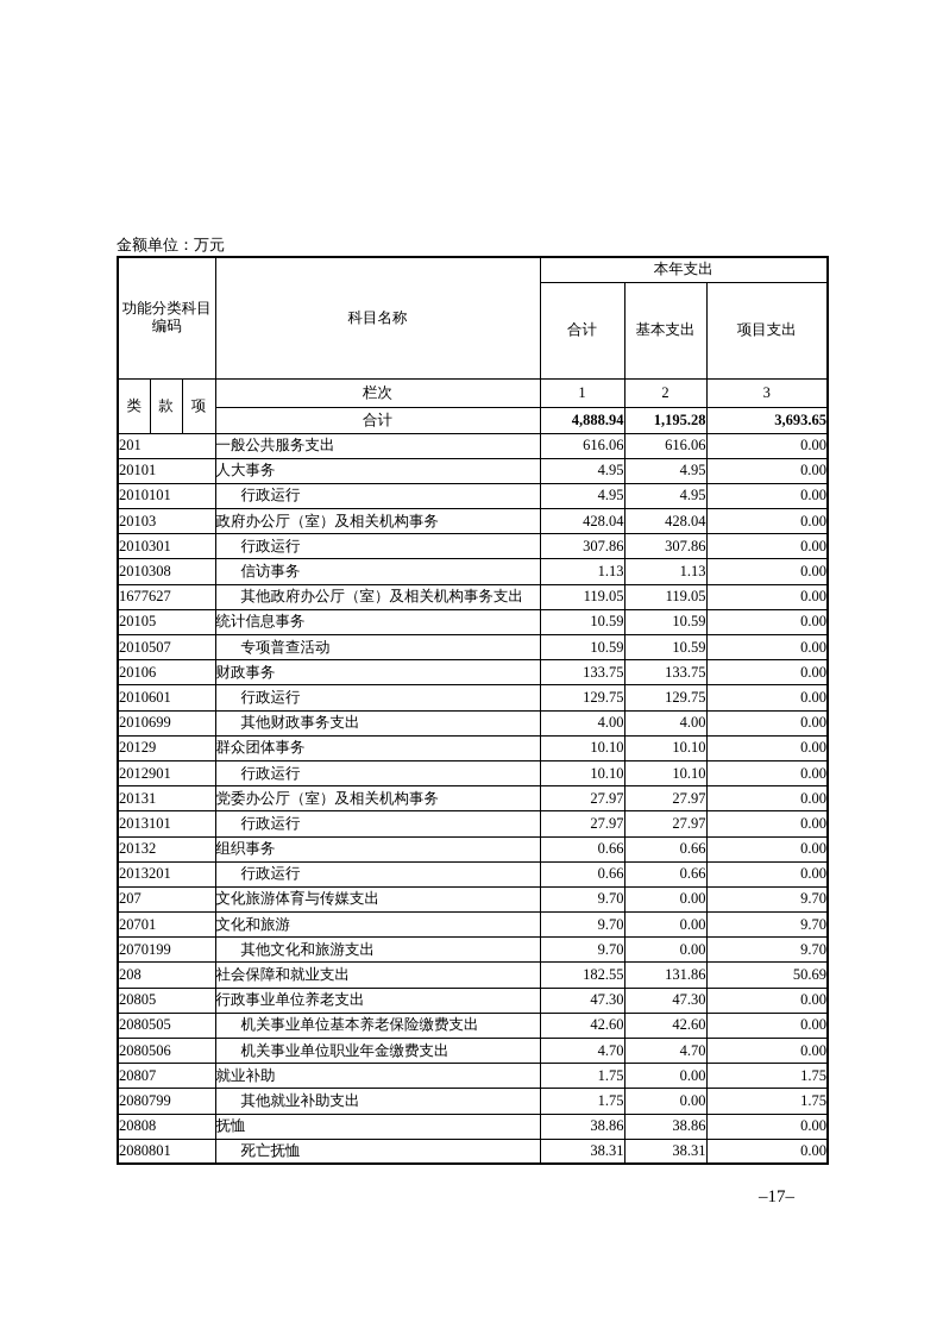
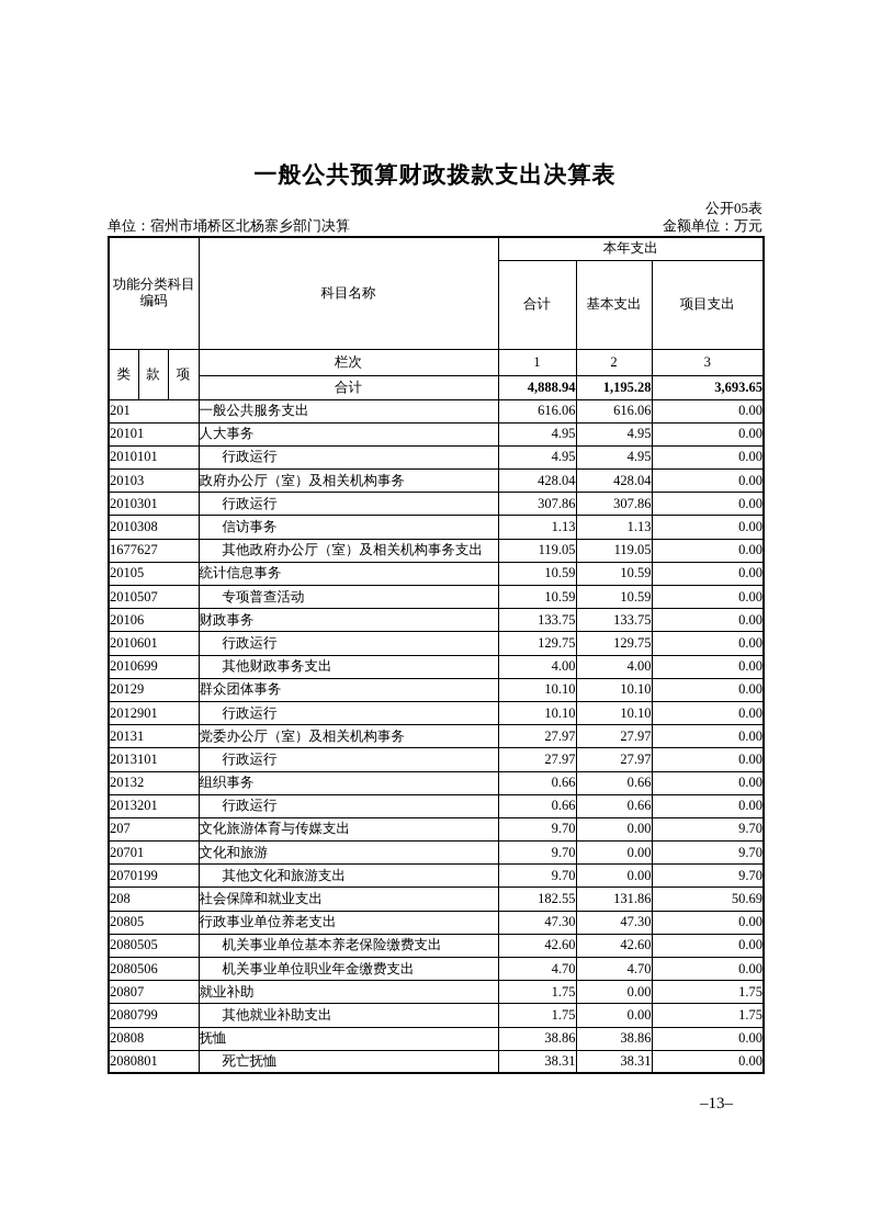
+ 一般公共预算财政拨款支出决算表
+ 公开05表
+ 单位：宿州市埇桥区北杨寨乡部门决算
  金额单位：万元
  功能分类科目编码	科目名称	本年支出
  合计	基本支出	项目支出
  类	款	项	栏次	1	2	3
  合计	4,888.94	1,195.28	3,693.65
  201	一般公共服务支出	616.06	616.06	0.00
  20101	人大事务	4.95	4.95	0.00
  2010101	行政运行	4.95	4.95	0.00
  20103	政府办公厅（室）及相关机构事务	428.04	428.04	0.00
  2010301	行政运行	307.86	307.86	0.00
  2010308	信访事务	1.13	1.13	0.00
  1677627	其他政府办公厅（室）及相关机构事务支出	119.05	119.05	0.00
  20105	统计信息事务	10.59	10.59	0.00
  2010507	专项普查活动	10.59	10.59	0.00
  20106	财政事务	133.75	133.75	0.00
  2010601	行政运行	129.75	129.75	0.00
  2010699	其他财政事务支出	4.00	4.00	0.00
  20129	群众团体事务	10.10	10.10	0.00
  2012901	行政运行	10.10	10.10	0.00
  20131	党委办公厅（室）及相关机构事务	27.97	27.97	0.00
  2013101	行政运行	27.97	27.97	0.00
  20132	组织事务	0.66	0.66	0.00
  2013201	行政运行	0.66	0.66	0.00
  207	文化旅游体育与传媒支出	9.70	0.00	9.70
  20701	文化和旅游	9.70	0.00	9.70
  2070199	其他文化和旅游支出	9.70	0.00	9.70
  208	社会保障和就业支出	182.55	131.86	50.69
  20805	行政事业单位养老支出	47.30	47.30	0.00
  2080505	机关事业单位基本养老保险缴费支出	42.60	42.60	0.00
  2080506	机关事业单位职业年金缴费支出	4.70	4.70	0.00
  20807	就业补助	1.75	0.00	1.75
  2080799	其他就业补助支出	1.75	0.00	1.75
  20808	抚恤	38.86	38.86	0.00
  2080801	死亡抚恤	38.31	38.31	0.00
- –17–
+ –13–
